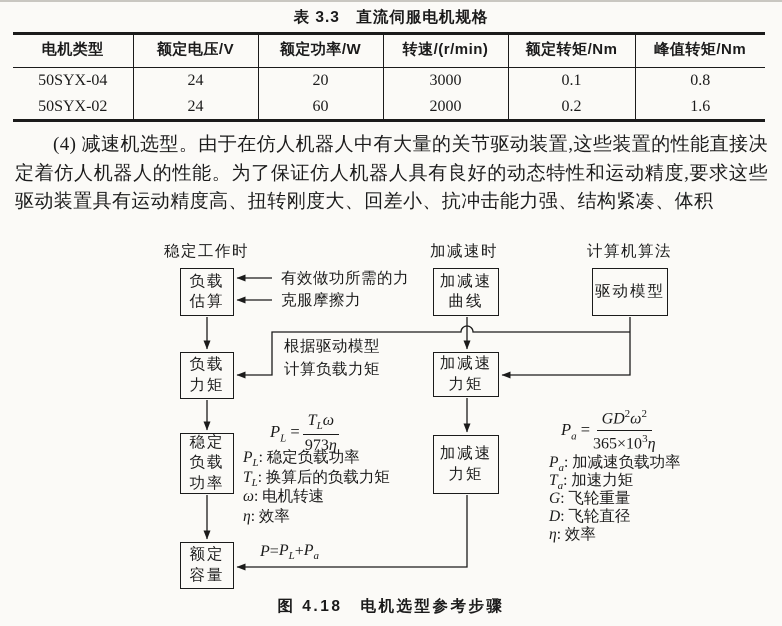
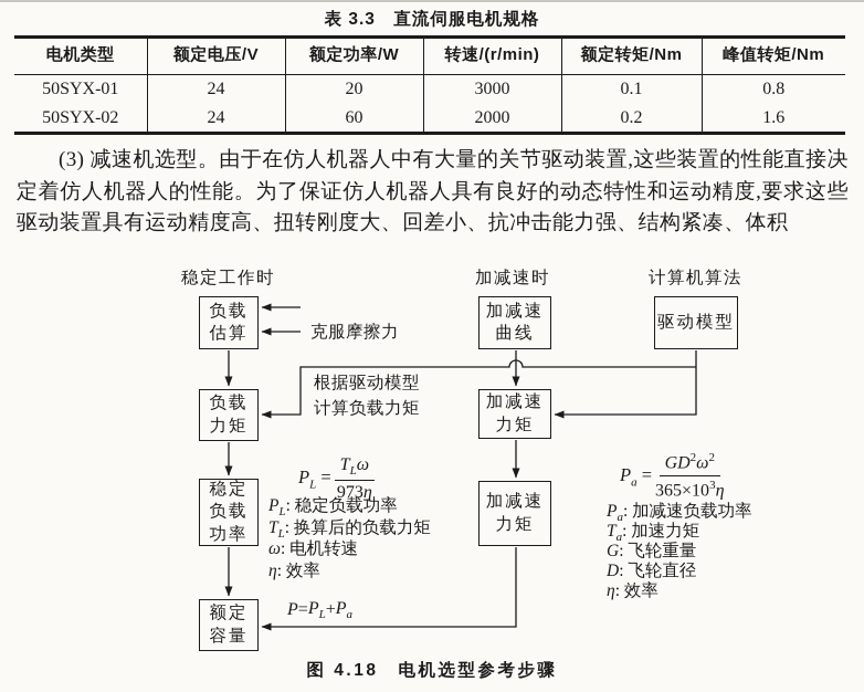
  表 3.3 直流伺服电机规格
  电机类型	额定电压/V	额定功率/W	转速/(r/min)	额定转矩/Nm	峰值转矩/Nm
- 50SYX-04	24	20	3000	0.1	0.8
+ 50SYX-01	24	20	3000	0.1	0.8
  50SYX-02	24	60	2000	0.2	1.6
- (4) 减速机选型。由于在仿人机器人中有大量的关节驱动装置,这些装置的性能直接决定着仿人机器人的性能。为了保证仿人机器人具有良好的动态特性和运动精度,要求这些驱动装置具有运动精度高、扭转刚度大、回差小、抗冲击能力强、结构紧凑、体积
+ (3) 减速机选型。由于在仿人机器人中有大量的关节驱动装置,这些装置的性能直接决定着仿人机器人的性能。为了保证仿人机器人具有良好的动态特性和运动精度,要求这些驱动装置具有运动精度高、扭转刚度大、回差小、抗冲击能力强、结构紧凑、体积
  稳定工作时
  加减速时
  计算机算法
  负载
  估算
  负载
  力矩
  稳定
  负载
  功率
  额定
  容量
  加减速
  曲线
  加减速
  力矩
  加减速
  力矩
  驱动模型
- 有效做功所需的力
  克服摩擦力
  根据驱动模型
  计算负载力矩
  P
  =
  PL
  +
  Pa
  PL =
  TLω
  973η
  Pa =
  GD2ω2
  365×103η
  PL: 稳定负载功率
  TL: 换算后的负载力矩
  ω: 电机转速
  η: 效率
  Pa: 加减速负载功率
  Ta: 加速力矩
  G: 飞轮重量
  D: 飞轮直径
  η: 效率
  图 4.18 电机选型参考步骤
